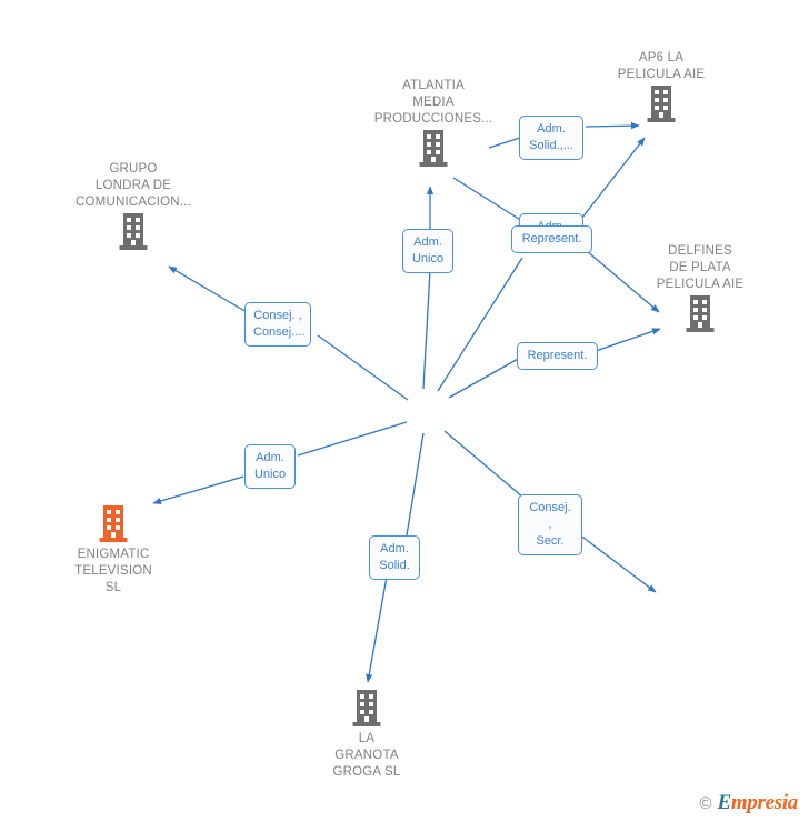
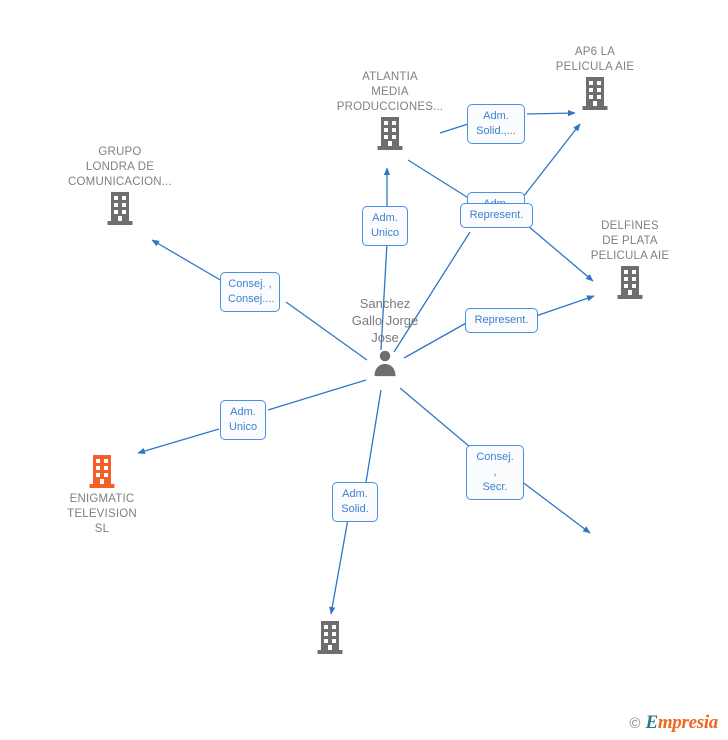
+ Sanchez
+ Gallo Jorge
+ Jose
  ATLANTIA
  MEDIA
  PRODUCCIONES...
  AP6 LA
  PELICULA AIE
  DELFINES
  DE PLATA
  PELICULA AIE
  GRUPO
  LONDRA DE
  COMUNICACION...
  ENIGMATIC
  TELEVISION
  SL
- LA
- GRANOTA
- GROGA SL
  Adm.
  Solid.,...
  Represent.
  Adm.
  Unico
  Consej. ,
  Consej....
  Represent.
  Adm.
  Unico
  Consej. ,
  Secr.
  Adm.
  Solid.
  ©
  Empresia
